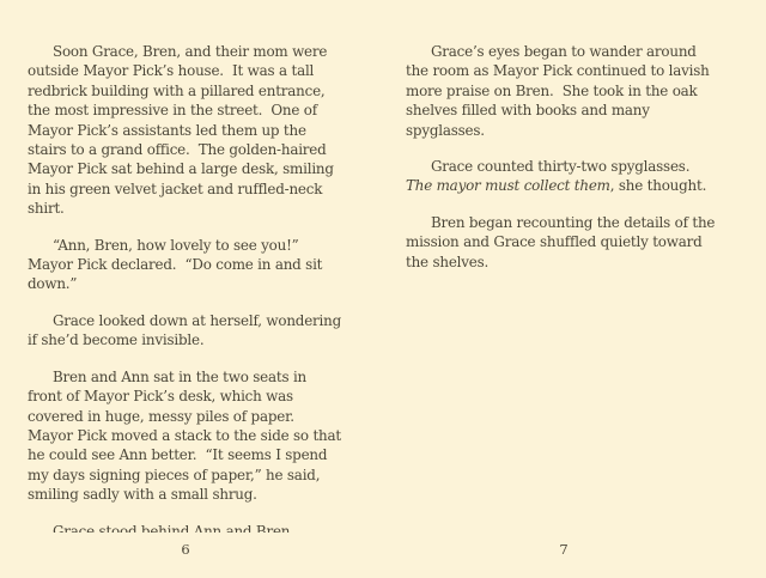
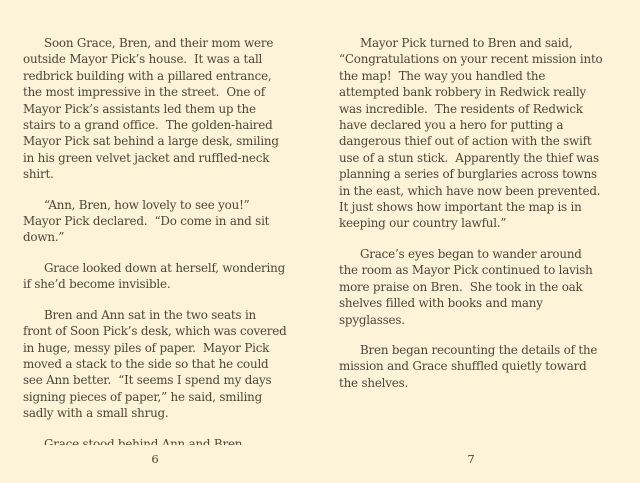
  Soon Grace, Bren, and their mom were outside Mayor Pick’s house. It was a tall redbrick building with a pillared entrance, the most impressive in the street. One of Mayor Pick’s assistants led them up the stairs to a grand office. The golden-haired Mayor Pick sat behind a large desk, smiling in his green velvet jacket and ruffled-neck shirt.
  “Ann, Bren, how lovely to see you!” Mayor Pick declared. “Do come in and sit down.”
  Grace looked down at herself, wondering if she’d become invisible.
- Bren and Ann sat in the two seats in front of Mayor Pick’s desk, which was covered in huge, messy piles of paper. Mayor Pick moved a stack to the side so that he could see Ann better. “It seems I spend my days signing pieces of paper,” he said, smiling sadly with a small shrug.
+ Bren and Ann sat in the two seats in front of Soon Pick’s desk, which was covered in huge, messy piles of paper. Mayor Pick moved a stack to the side so that he could see Ann better. “It seems I spend my days signing pieces of paper,” he said, smiling sadly with a small shrug.
  6
+ Mayor Pick turned to Bren and said, “Congratulations on your recent mission into the map! The way you handled the attempted bank robbery in Redwick really was incredible. The residents of Redwick have declared you a hero for putting a dangerous thief out of action with the swift use of a stun stick. Apparently the thief was planning a series of burglaries across towns in the east, which have now been prevented. It just shows how important the map is in keeping our country lawful.”
  Grace’s eyes began to wander around the room as Mayor Pick continued to lavish more praise on Bren. She took in the oak shelves filled with books and many spyglasses.
- Grace counted thirty-two spyglasses. The mayor must collect them, she thought.
  Bren began recounting the details of the mission and Grace shuffled quietly toward the shelves.
  7
